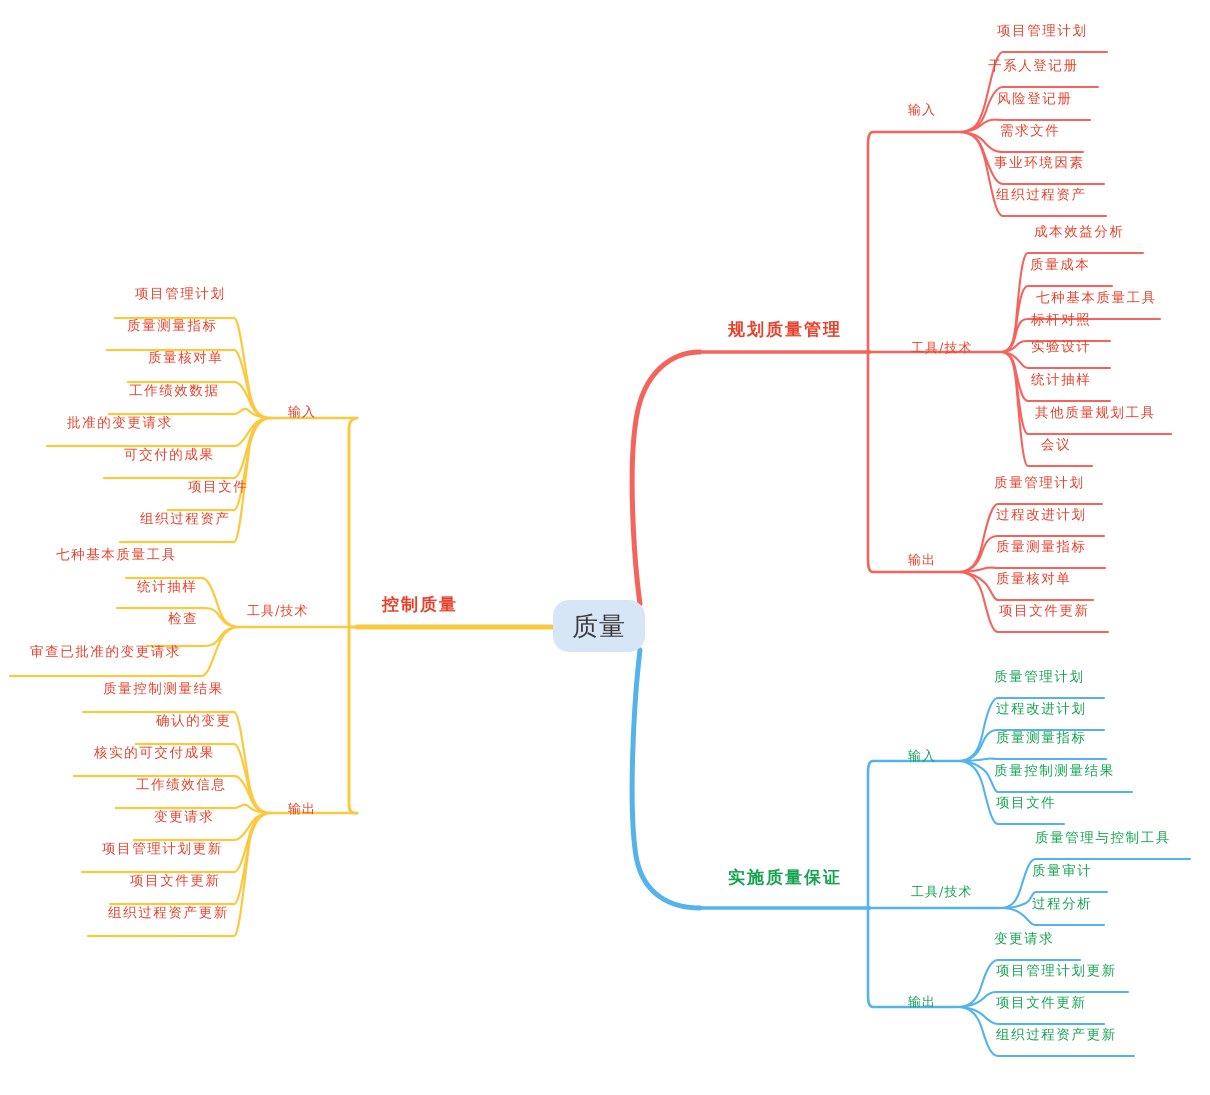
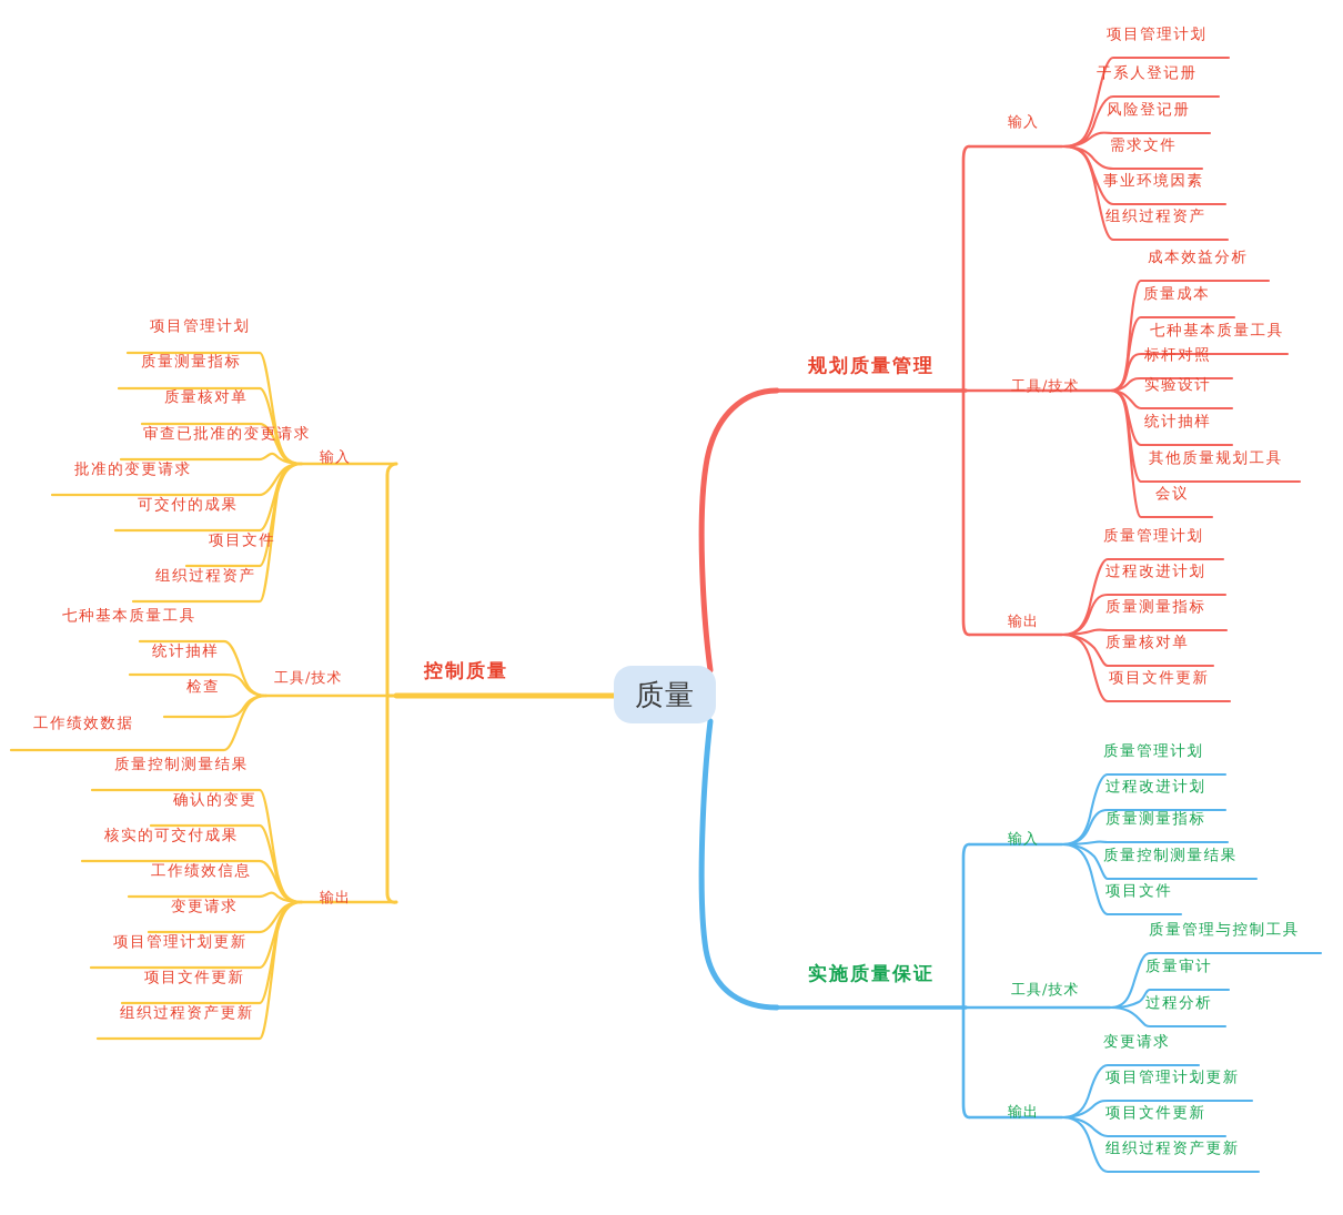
  质量
  规划质量管理
  输入
  工具/技术
  输出
  项目管理计划
  干系人登记册
  风险登记册
  需求文件
  事业环境因素
  组织过程资产
  成本效益分析
  质量成本
  七种基本质量工具
  标杆对照
  实验设计
  统计抽样
  其他质量规划工具
  会议
  质量管理计划
  过程改进计划
  质量测量指标
  质量核对单
  项目文件更新
  实施质量保证
  输入
  工具/技术
  输出
  质量管理计划
  过程改进计划
  质量测量指标
  质量控制测量结果
  项目文件
  质量管理与控制工具
  质量审计
  过程分析
  变更请求
  项目管理计划更新
  项目文件更新
  组织过程资产更新
  控制质量
  工具/技术
  输入
  输出
  项目管理计划
  质量测量指标
  质量核对单
- 工作绩效数据
+ 审查已批准的变更请求
  批准的变更请求
  可交付的成果
  项目文件
  组织过程资产
  七种基本质量工具
  统计抽样
  检查
- 审查已批准的变更请求
+ 工作绩效数据
  质量控制测量结果
  确认的变更
  核实的可交付成果
  工作绩效信息
  变更请求
  项目管理计划更新
  项目文件更新
  组织过程资产更新
